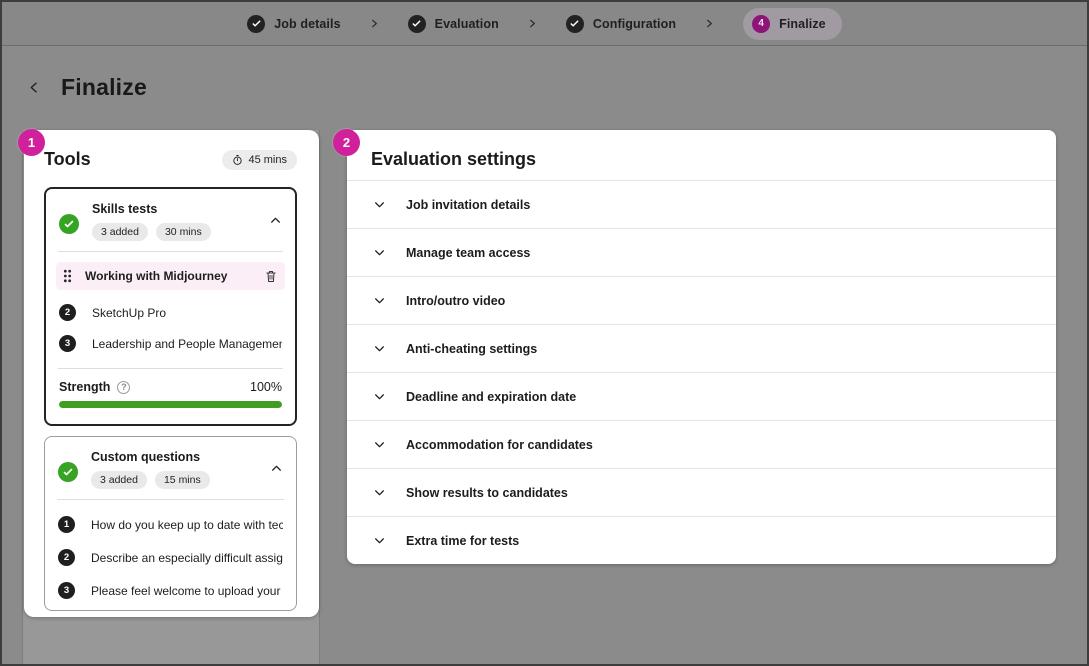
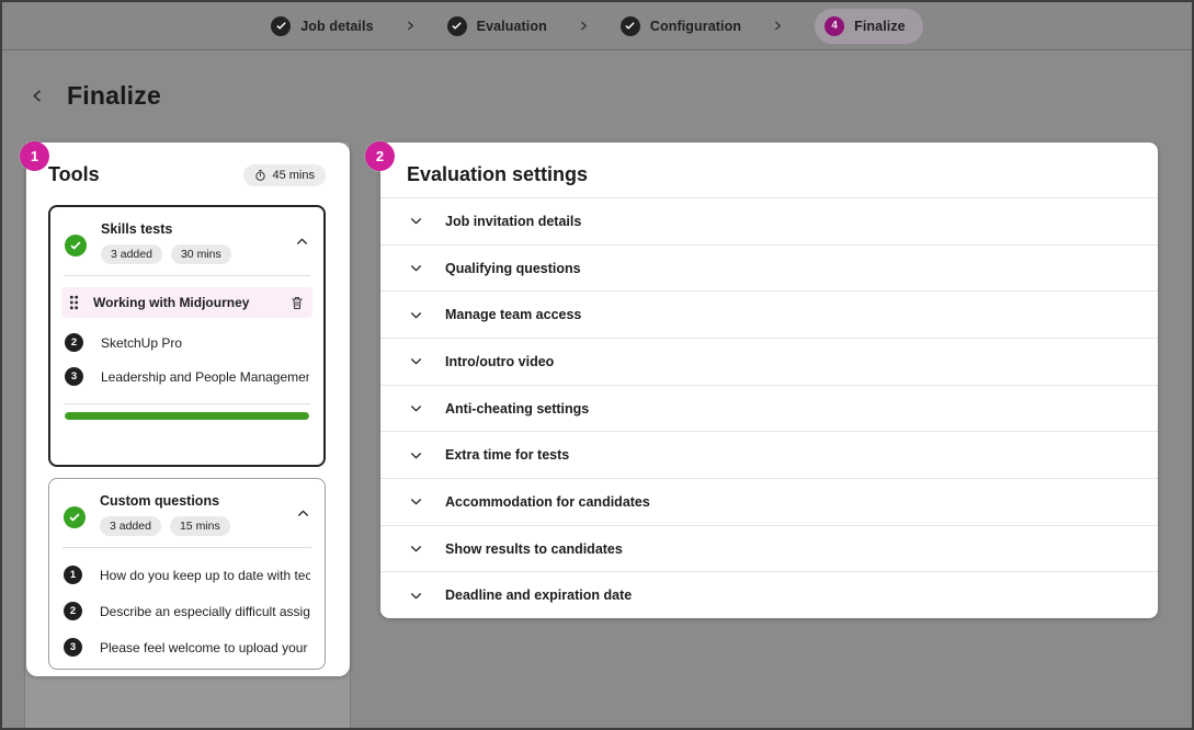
  Job details
  Evaluation
  Configuration
  4
  Finalize
  Finalize
  Tools
  45 mins
  Skills tests
  3 added
  30 mins
  Working with Midjourney
  2
  SketchUp Pro
  3
  Leadership and People Manageme
- Strength
- ?
- 100%
  Custom questions
  3 added
  15 mins
  1
  How do you keep up to date with tec
  2
  Describe an especially difficult assig
  3
  Please feel welcome to upload your
  Evaluation settings
  Job invitation details
+ Qualifying questions
  Manage team access
  Intro/outro video
  Anti-cheating settings
- Deadline and expiration date
+ Extra time for tests
  Accommodation for candidates
  Show results to candidates
- Extra time for tests
+ Deadline and expiration date
  1
  2
